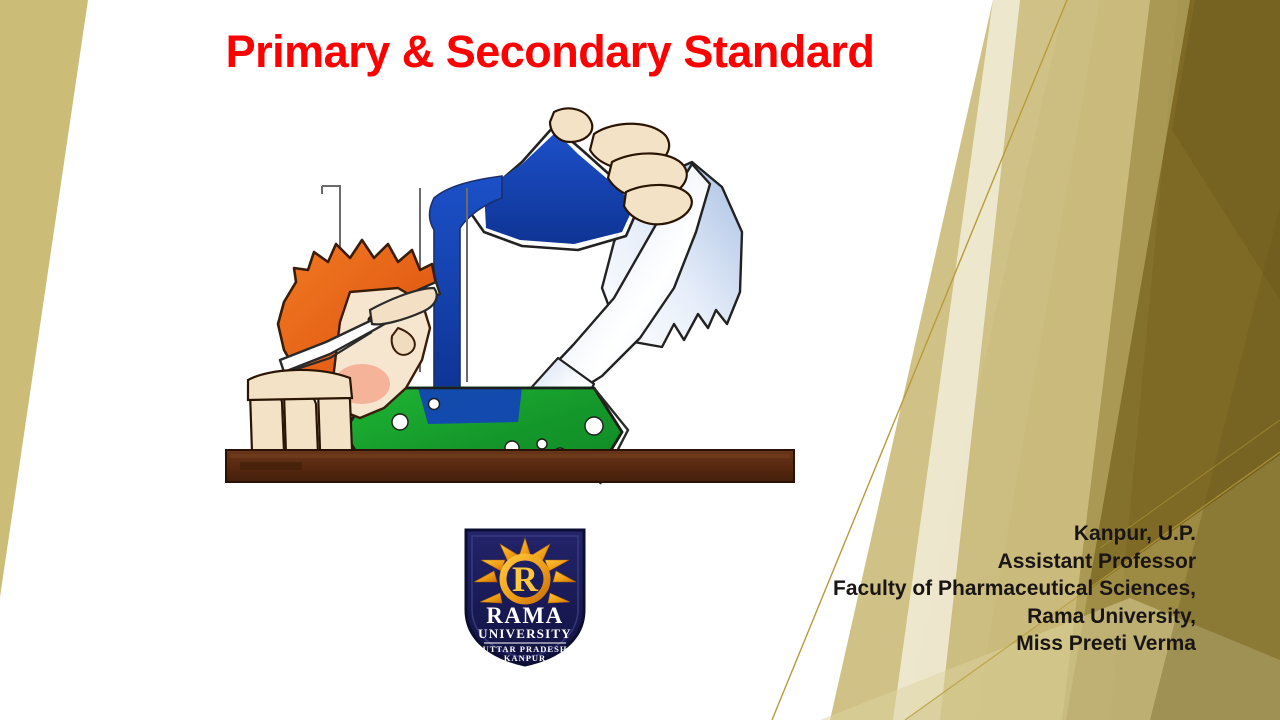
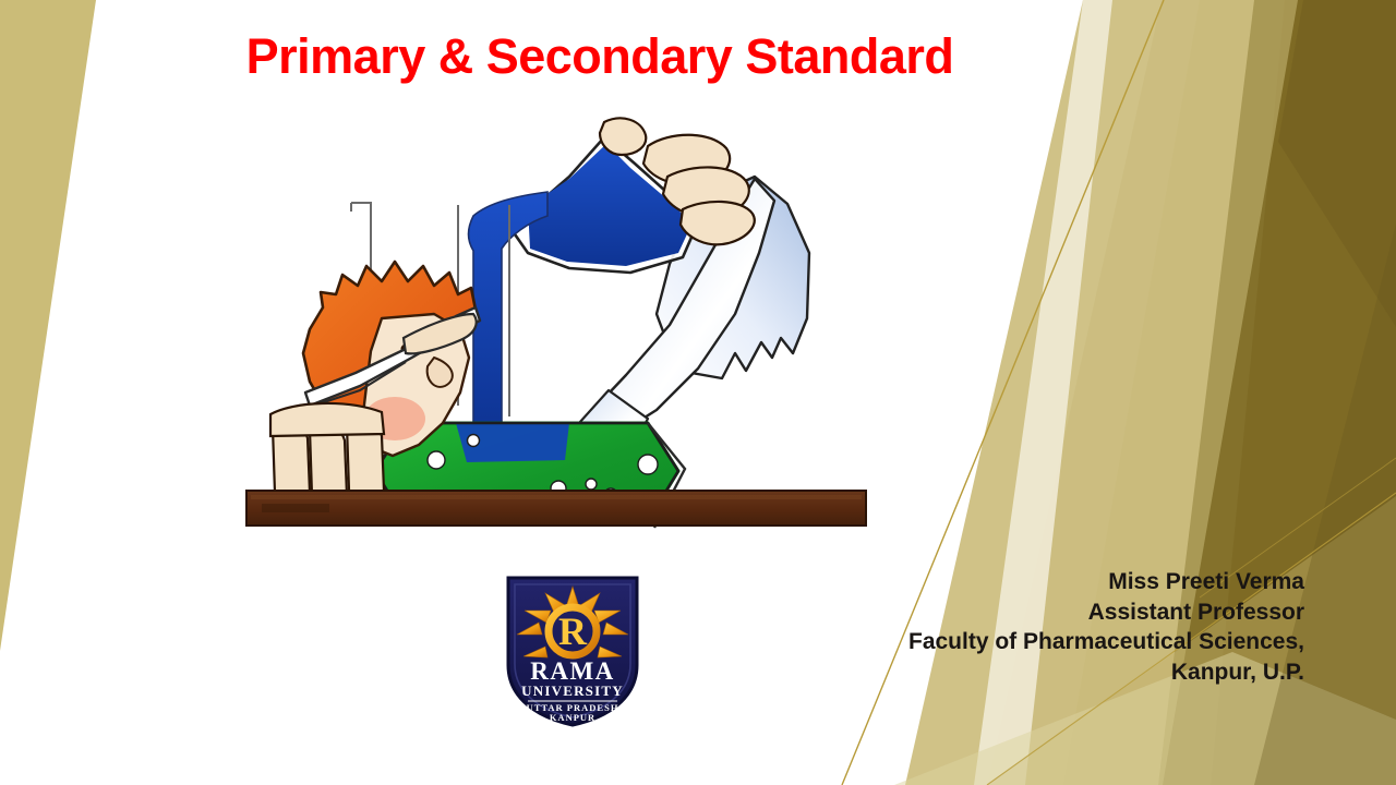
  Primary & Secondary Standard
  R
  RAMA
  UNIVERSITY
  UTTAR PRADESH
  KANPUR
- Kanpur, U.P.
+ Miss Preeti Verma
  Assistant Professor
  Faculty of Pharmaceutical Sciences,
- Rama University,
- Miss Preeti Verma
+ Kanpur, U.P.
